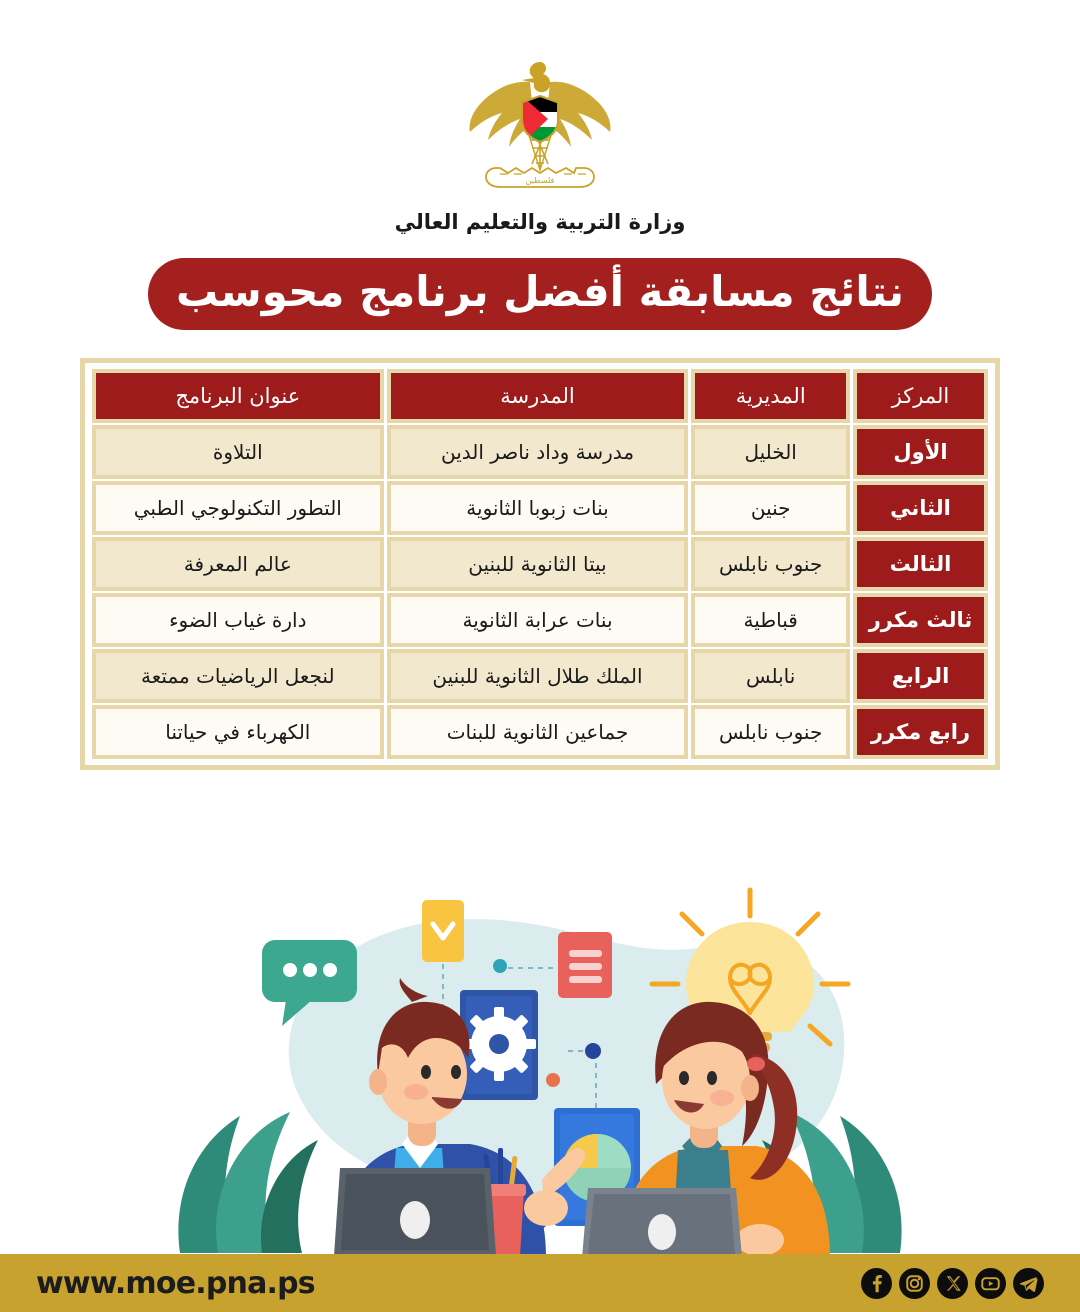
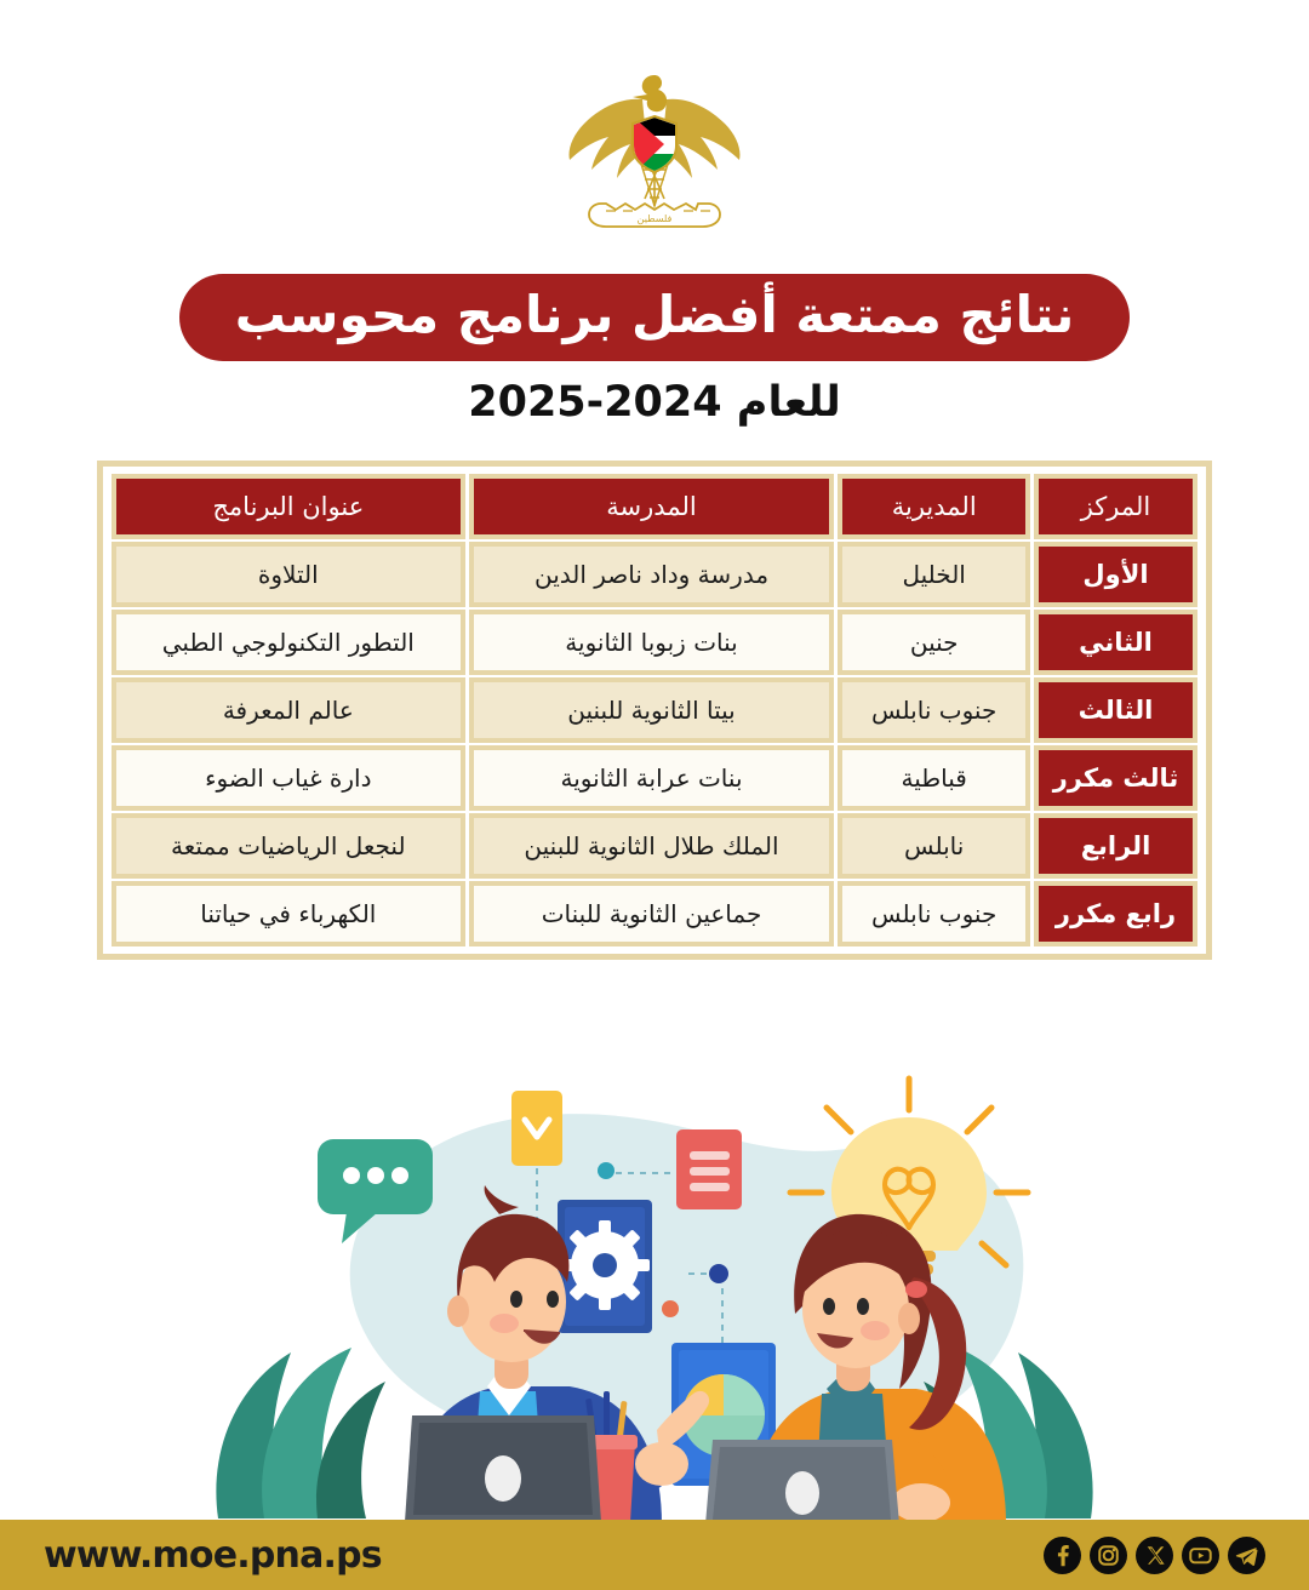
  فلسطين
- وزارة التربية والتعليم العالي
- نتائج مسابقة أفضل برنامج محوسب
+ نتائج ممتعة أفضل برنامج محوسب
+ للعام 2024-2025
  المركز	المديرية	المدرسة	عنوان البرنامج
  الأول	الخليل	مدرسة وداد ناصر الدين	التلاوة
  الثاني	جنين	بنات زبوبا الثانوية	التطور التكنولوجي الطبي
  الثالث	جنوب نابلس	بيتا الثانوية للبنين	عالم المعرفة
  ثالث مكرر	قباطية	بنات عرابة الثانوية	دارة غياب الضوء
  الرابع	نابلس	الملك طلال الثانوية للبنين	لنجعل الرياضيات ممتعة
  رابع مكرر	جنوب نابلس	جماعين الثانوية للبنات	الكهرباء في حياتنا
  www.moe.pna.ps
